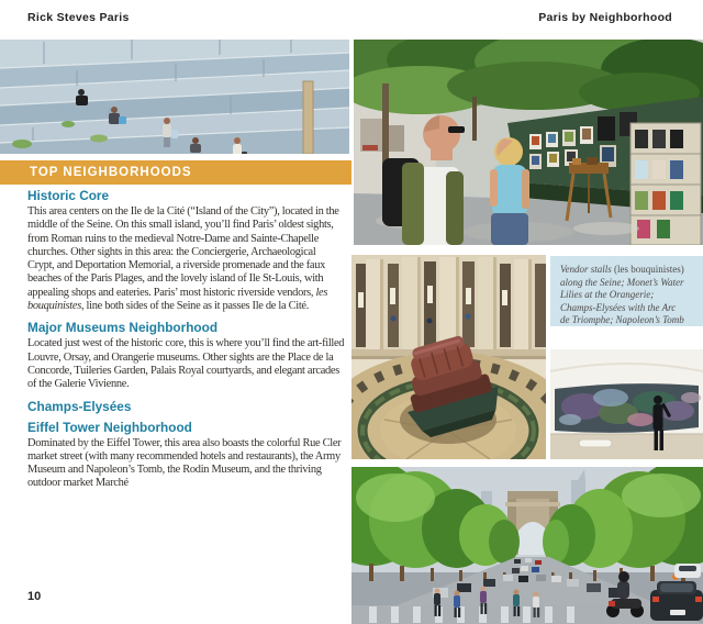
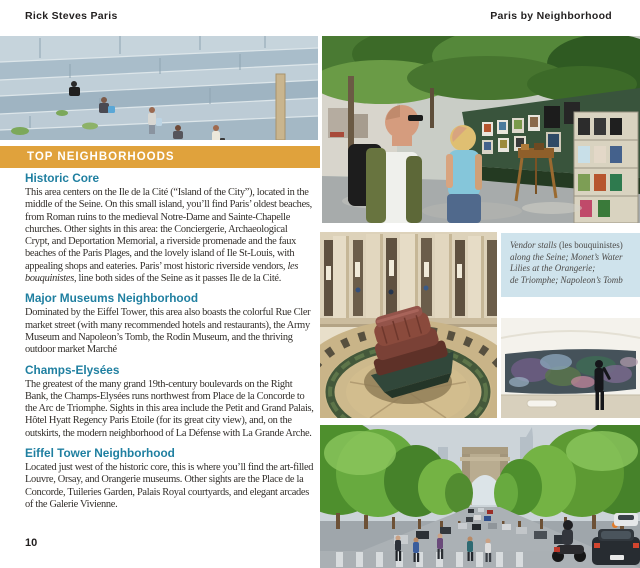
  Rick Steves Paris
  Paris by Neighborhood
  TOP NEIGHBORHOODS
  Historic Core
- This area centers on the Ile de la Cité (“Island of the City”), located in the middle of the Seine. On this small island, you’ll find Paris’ oldest sights, from Roman ruins to the medieval Notre-Dame and Sainte-Chapelle churches. Other sights in this area: the Conciergerie, Archaeological Crypt, and Deportation Memorial, a riverside promenade and the faux beaches of the Paris Plages, and the lovely island of Ile St-Louis, with appealing shops and eateries. Paris’ most historic riverside vendors, les bouquinistes, line both sides of the Seine as it passes Ile de la Cité.
+ This area centers on the Ile de la Cité (“Island of the City”), located in the middle of the Seine. On this small island, you’ll find Paris’ oldest beaches, from Roman ruins to the medieval Notre-Dame and Sainte-Chapelle churches. Other sights in this area: the Conciergerie, Archaeological Crypt, and Deportation Memorial, a riverside promenade and the faux beaches of the Paris Plages, and the lovely island of Ile St-Louis, with appealing shops and eateries. Paris’ most historic riverside vendors, les bouquinistes, line both sides of the Seine as it passes Ile de la Cité.
  Major Museums Neighborhood
- Located just west of the historic core, this is where you’ll find the art-filled Louvre, Orsay, and Orangerie museums. Other sights are the Place de la Concorde, Tuileries Garden, Palais Royal courtyards, and elegant arcades of the Galerie Vivienne.
+ Dominated by the Eiffel Tower, this area also boasts the colorful Rue Cler market street (with many recommended hotels and restaurants), the Army Museum and Napoleon’s Tomb, the Rodin Museum, and the thriving outdoor market Marché
  Champs-Elysées
+ The greatest of the many grand 19th-century boulevards on the Right Bank, the Champs-Elysées runs northwest from Place de la Concorde to the Arc de Triomphe. Sights in this area include the Petit and Grand Palais, Hôtel Hyatt Regency Paris Etoile (for its great city view), and, on the outskirts, the modern neighborhood of La Défense with La Grande Arche.
  Eiffel Tower Neighborhood
- Dominated by the Eiffel Tower, this area also boasts the colorful Rue Cler market street (with many recommended hotels and restaurants), the Army Museum and Napoleon’s Tomb, the Rodin Museum, and the thriving outdoor market Marché
+ Located just west of the historic core, this is where you’ll find the art-filled Louvre, Orsay, and Orangerie museums. Other sights are the Place de la Concorde, Tuileries Garden, Palais Royal courtyards, and elegant arcades of the Galerie Vivienne.
  10
  Vendor stalls (les bouquinistes)
  along the Seine; Monet’s Water
  Lilies at the Orangerie;
- Champs-Elysées with the Arc
  de Triomphe; Napoleon’s Tomb
